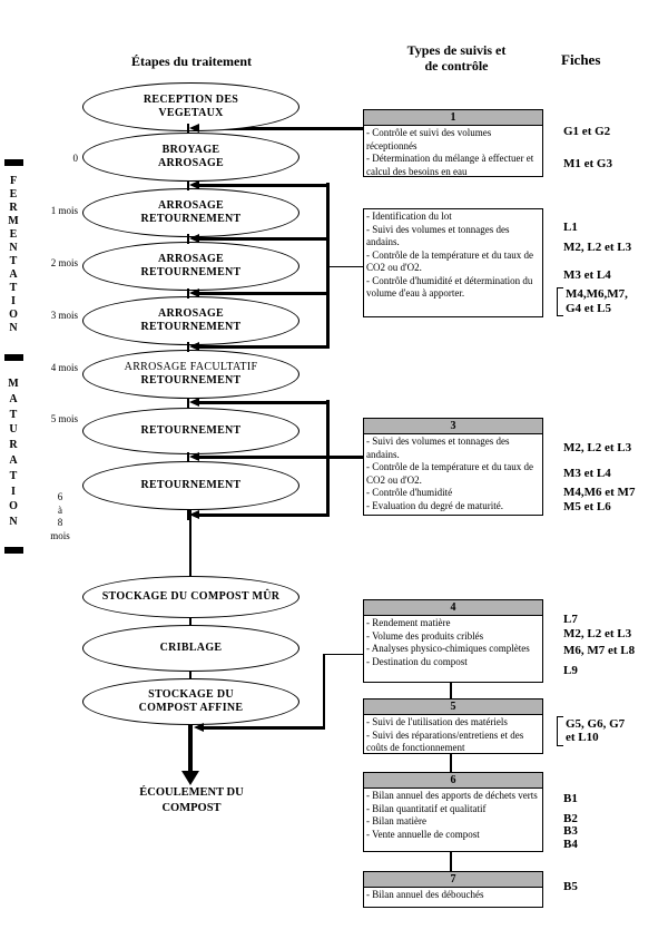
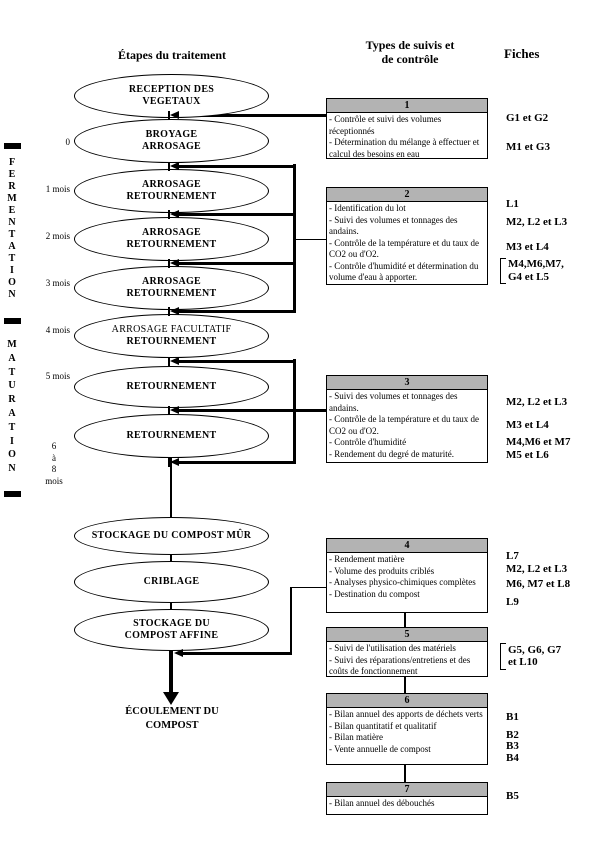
  Étapes du traitement
  Types de suivis et
  de contrôle
  Fiches
  F
  E
  R
  M
  E
  N
  T
  A
  T
  I
  O
  N
  M
  A
  T
  U
  R
  A
  T
  I
  O
  N
  0
  1 mois
  2 mois
  3 mois
  4 mois
  5 mois
  6
  à
  8
  mois
  RECEPTION DES
  VEGETAUX
  BROYAGE
  ARROSAGE
  ARROSAGE
  RETOURNEMENT
  ARROSAGE
  RETOURNEMENT
  ARROSAGE
  RETOURNEMENT
  ARROSAGE FACULTATIF
  RETOURNEMENT
  RETOURNEMENT
  RETOURNEMENT
  STOCKAGE DU COMPOST MÛR
  CRIBLAGE
  STOCKAGE DU
  COMPOST AFFINE
  ÉCOULEMENT DU
  COMPOST
  1
  - Contrôle et suivi des volumes réceptionnés
  - Détermination du mélange à effectuer et calcul des besoins en eau
+ 2
  - Identification du lot
  - Suivi des volumes et tonnages des andains.
  - Contrôle de la température et du taux de CO2 ou d'O2.
  - Contrôle d'humidité et détermination du volume d'eau à apporter.
  3
  - Suivi des volumes et tonnages des andains.
  - Contrôle de la température et du taux de CO2 ou d'O2.
  - Contrôle d'humidité
- - Evaluation du degré de maturité.
+ - Rendement du degré de maturité.
  4
  - Rendement matière
  - Volume des produits criblés
  - Analyses physico-chimiques complètes
  - Destination du compost
  5
  - Suivi de l'utilisation des matériels
  - Suivi des réparations/entretiens et des coûts de fonctionnement
  6
  - Bilan annuel des apports de déchets verts
  - Bilan quantitatif et qualitatif
  - Bilan matière
  - Vente annuelle de compost
  7
  - Bilan annuel des débouchés
  G1 et G2
  M1 et G3
  L1
  M2, L2 et L3
  M3 et L4
  M4,M6,M7,
  G4 et L5
  M2, L2 et L3
  M3 et L4
  M4,M6 et M7
  M5 et L6
  L7
  M2, L2 et L3
  M6, M7 et L8
  L9
  G5, G6, G7
  et L10
  B1
  B2
  B3
  B4
  B5
